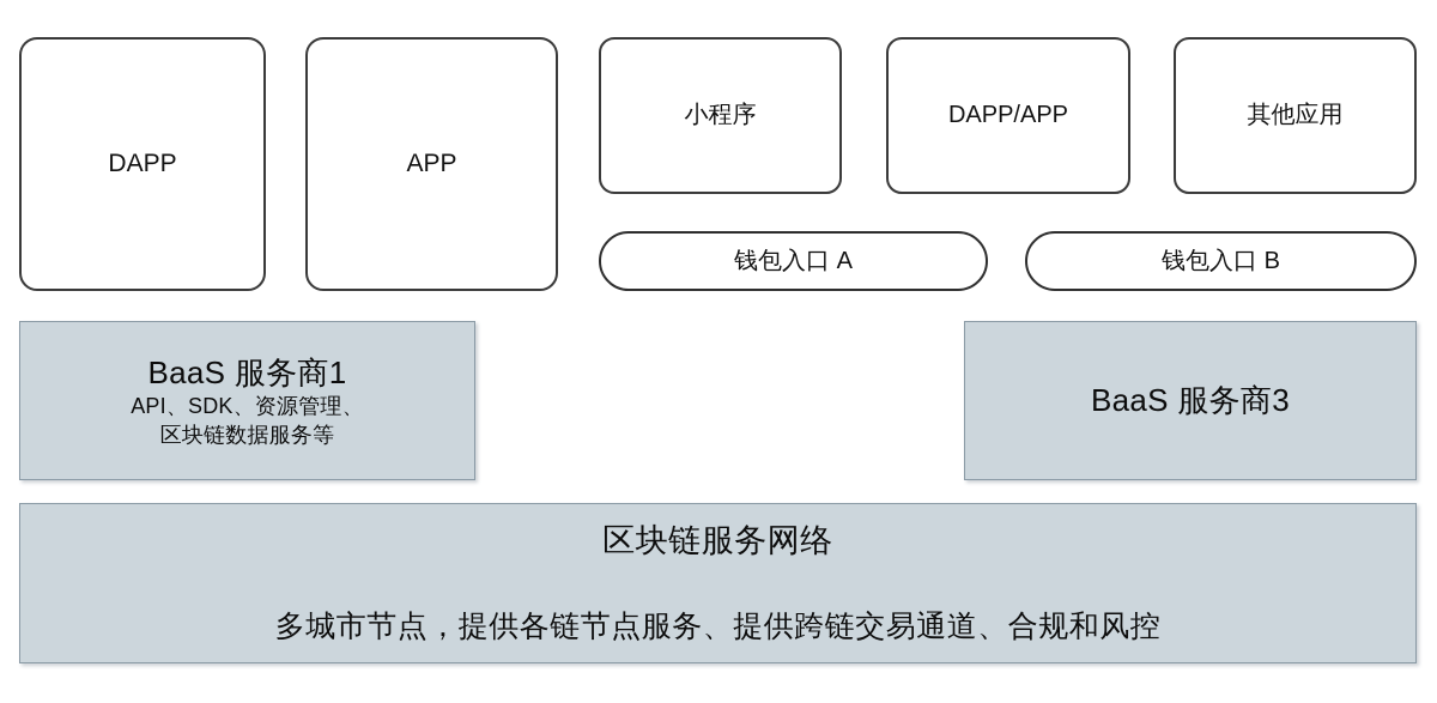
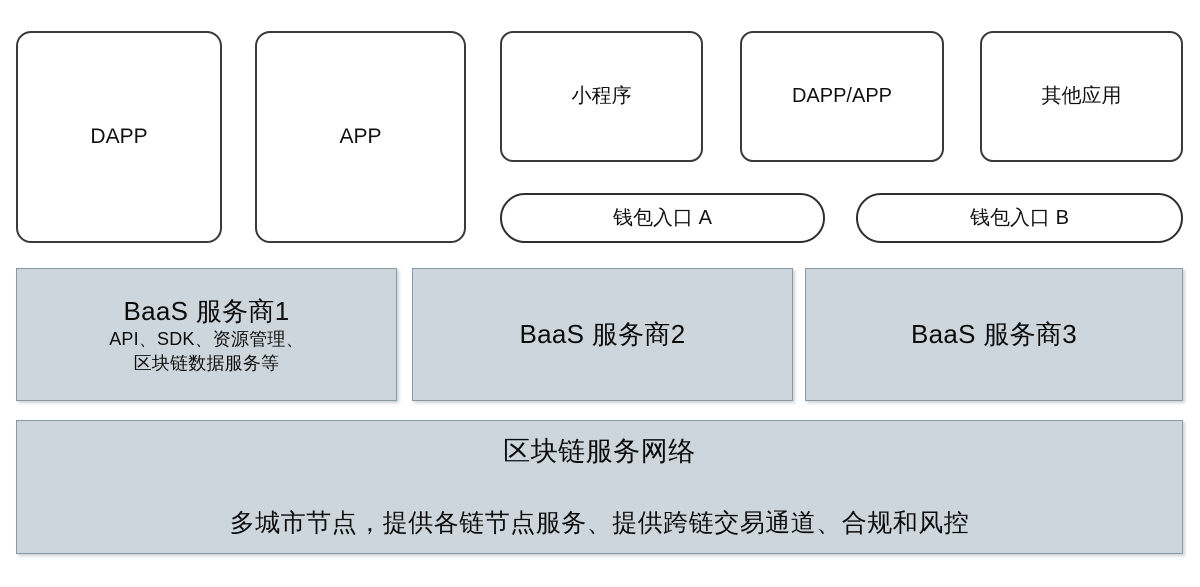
  DAPP
  APP
  小程序
  DAPP/APP
  其他应用
  钱包入口 A
  钱包入口 B
  BaaS 服务商1
  API、SDK、资源管理、
  区块链数据服务等
+ BaaS 服务商2
  BaaS 服务商3
  区块链服务网络
  多城市节点，提供各链节点服务、提供跨链交易通道、合规和风控
